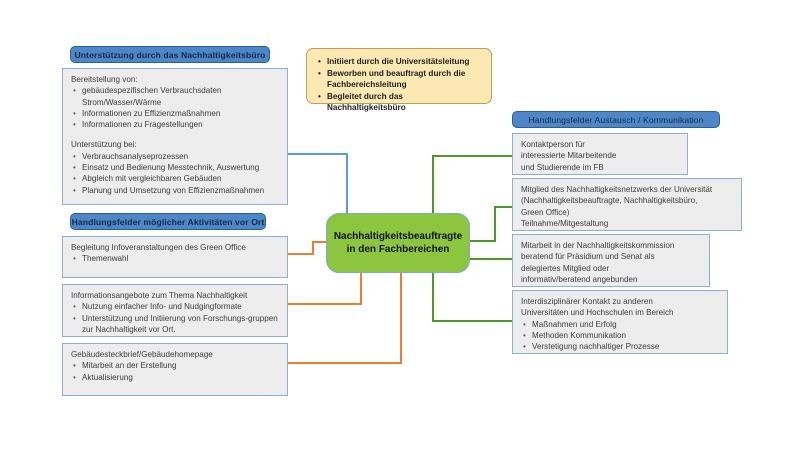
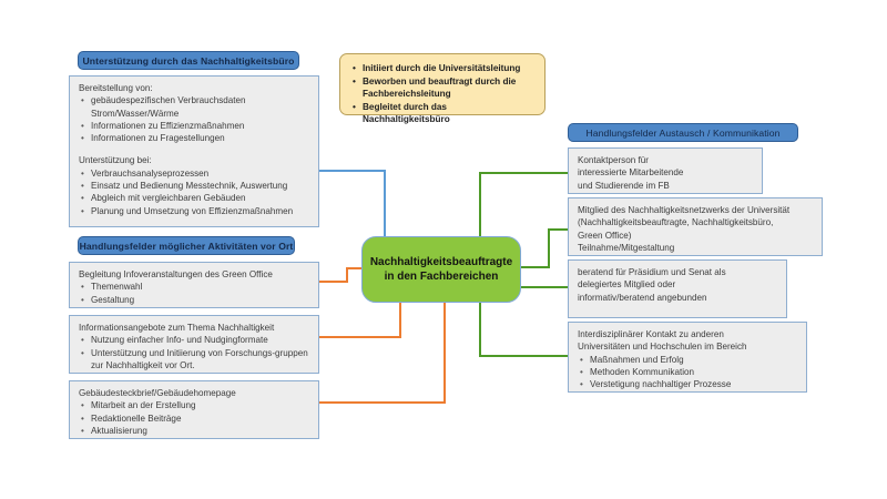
  Unterstützung durch das Nachhaltigkeitsbüro
  Bereitstellung von:
  gebäudespezifischen Verbrauchsdaten Strom/Wasser/Wärme
  Informationen zu Effizienzmaßnahmen
  Informationen zu Fragestellungen
  Unterstützung bei:
  Verbrauchsanalyseprozessen
  Einsatz und Bedienung Messtechnik, Auswertung
  Abgleich mit vergleichbaren Gebäuden
  Planung und Umsetzung von Effizienzmaßnahmen
  Initiiert durch die Universitätsleitung
  Beworben und beauftragt durch die Fachbereichsleitung
  Begleitet durch das Nachhaltigkeitsbüro
  Handlungsfelder Austausch / Kommunikation
  Kontaktperson für
  interessierte Mitarbeitende
  und Studierende im FB
  Mitglied des Nachhaltigkeitsnetzwerks der Universität
  (Nachhaltigkeitsbeauftragte, Nachhaltigkeitsbüro,
  Green Office)
  Teilnahme/Mitgestaltung
- Mitarbeit in der Nachhaltigkeitskommission
  beratend für Präsidium und Senat als
  delegiertes Mitglied oder
  informativ/beratend angebunden
  Interdisziplinärer Kontakt zu anderen
  Universitäten und Hochschulen im Bereich
  Maßnahmen und Erfolg
  Methoden Kommunikation
  Verstetigung nachhaltiger Prozesse
  Nachhaltigkeitsbeauftragte
  in den Fachbereichen
  Handlungsfelder möglicher Aktivitäten vor Ort
  Begleitung Infoveranstaltungen des Green Office
  Themenwahl
+ Gestaltung
  Informationsangebote zum Thema Nachhaltigkeit
  Nutzung einfacher Info- und Nudgingformate
  Unterstützung und Initiierung von Forschungs-gruppen zur Nachhaltigkeit vor Ort.
  Gebäudesteckbrief/Gebäudehomepage
  Mitarbeit an der Erstellung
+ Redaktionelle Beiträge
  Aktualisierung
